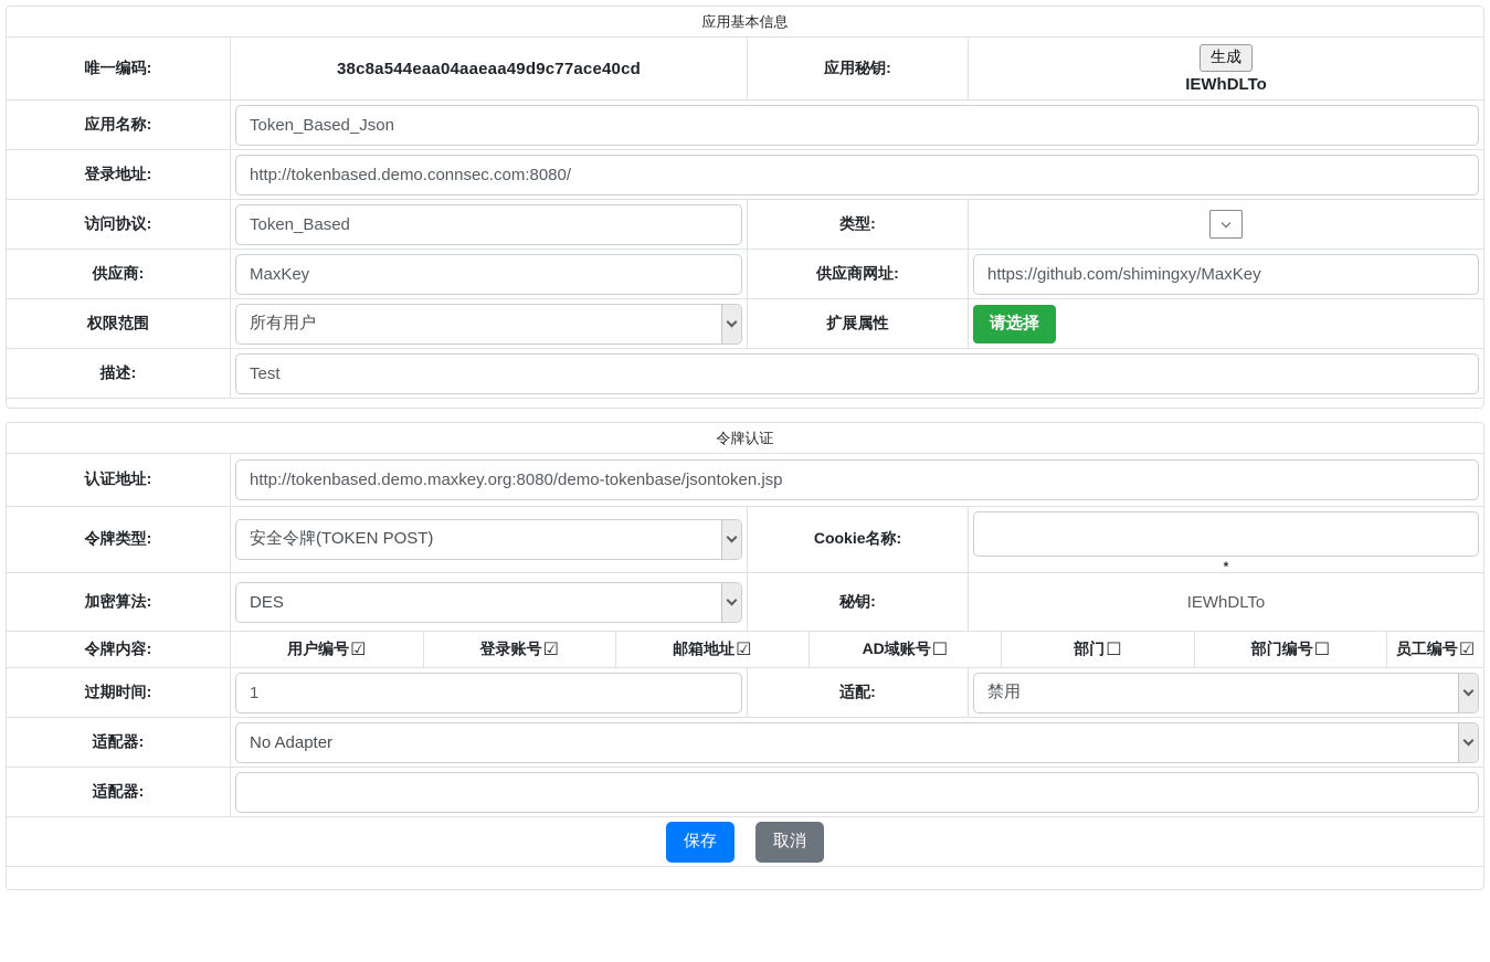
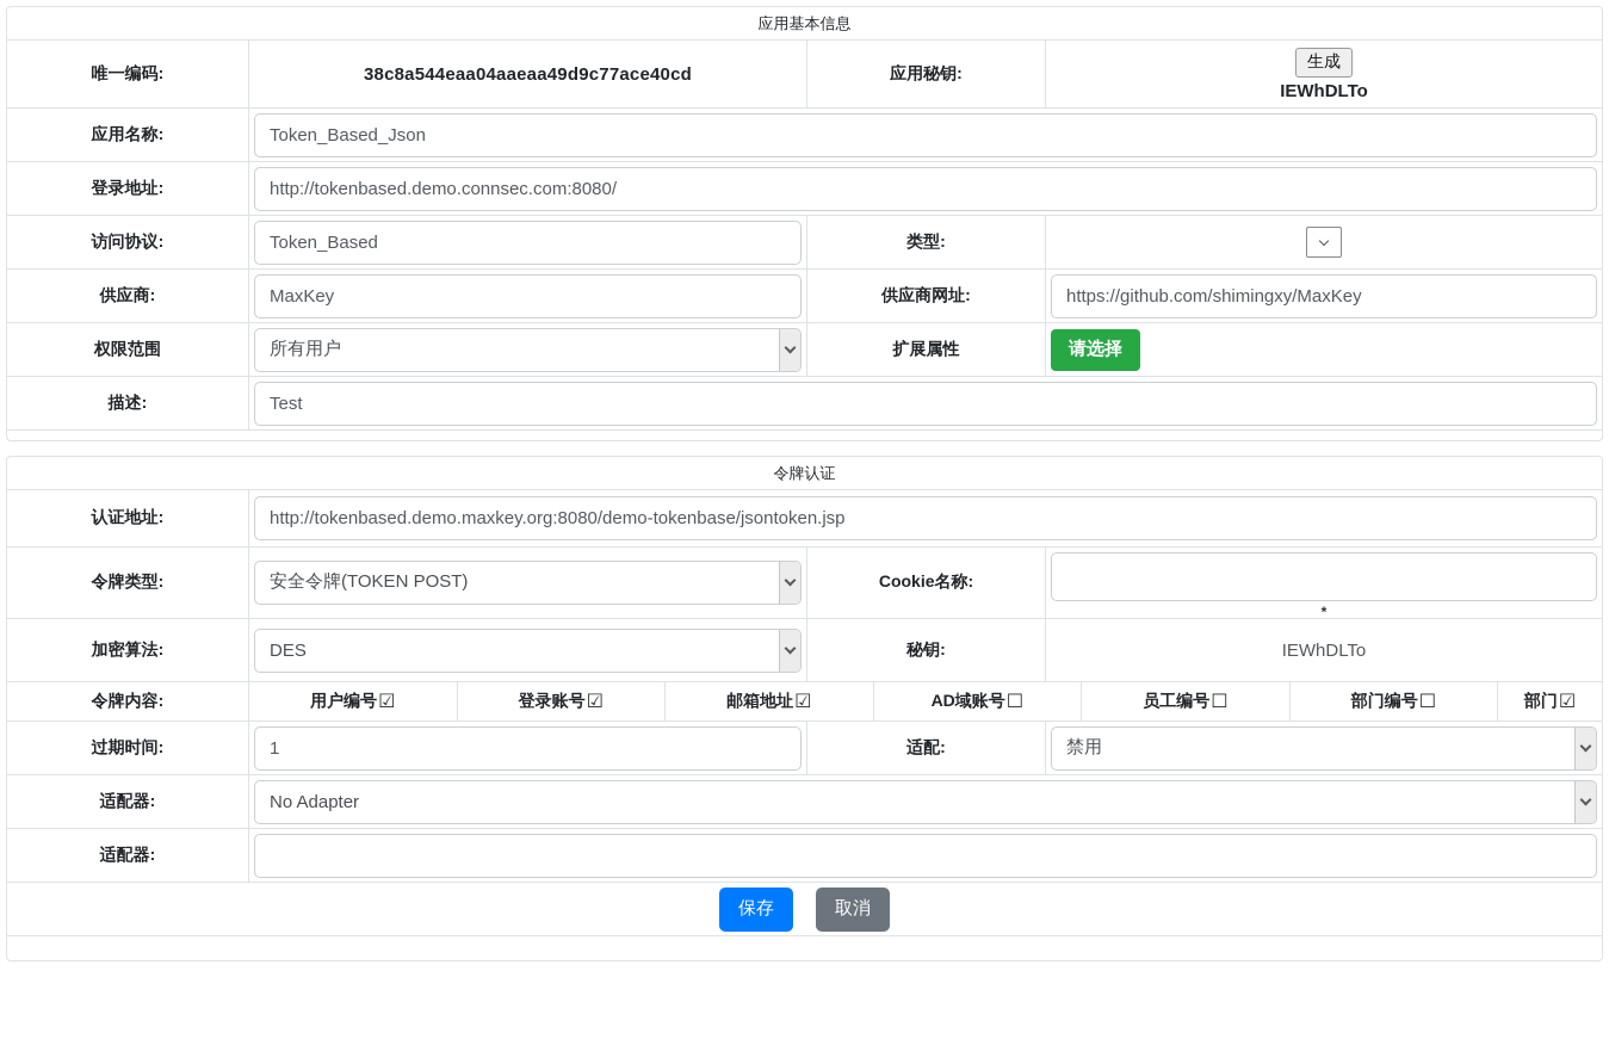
  应用基本信息
  唯一编码:
  38c8a544eaa04aaeaa49d9c77ace40cd
  应用秘钥:
  生成
  IEWhDLTo
  应用名称:
  Token_Based_Json
  登录地址:
  http://tokenbased.demo.connsec.com:8080/
  访问协议:
  Token_Based
  类型:
  供应商:
  MaxKey
  供应商网址:
  https://github.com/shimingxy/MaxKey
  权限范围
  所有用户
  扩展属性
  请选择
  描述:
  Test
  令牌认证
  认证地址:
  http://tokenbased.demo.maxkey.org:8080/demo-tokenbase/jsontoken.jsp
  令牌类型:
  安全令牌(TOKEN POST)
  Cookie名称:
  *
  加密算法:
  DES
  秘钥:
  IEWhDLTo
  令牌内容:
  用户编号
  ☑
  登录账号
  ☑
  邮箱地址
  ☑
  AD域账号
  ☐
- 部门
+ 员工编号
  ☐
  部门编号
  ☐
- 员工编号
+ 部门
  ☑
  过期时间:
  1
  适配:
  禁用
  适配器:
  No Adapter
  适配器:
  保存
  取消
